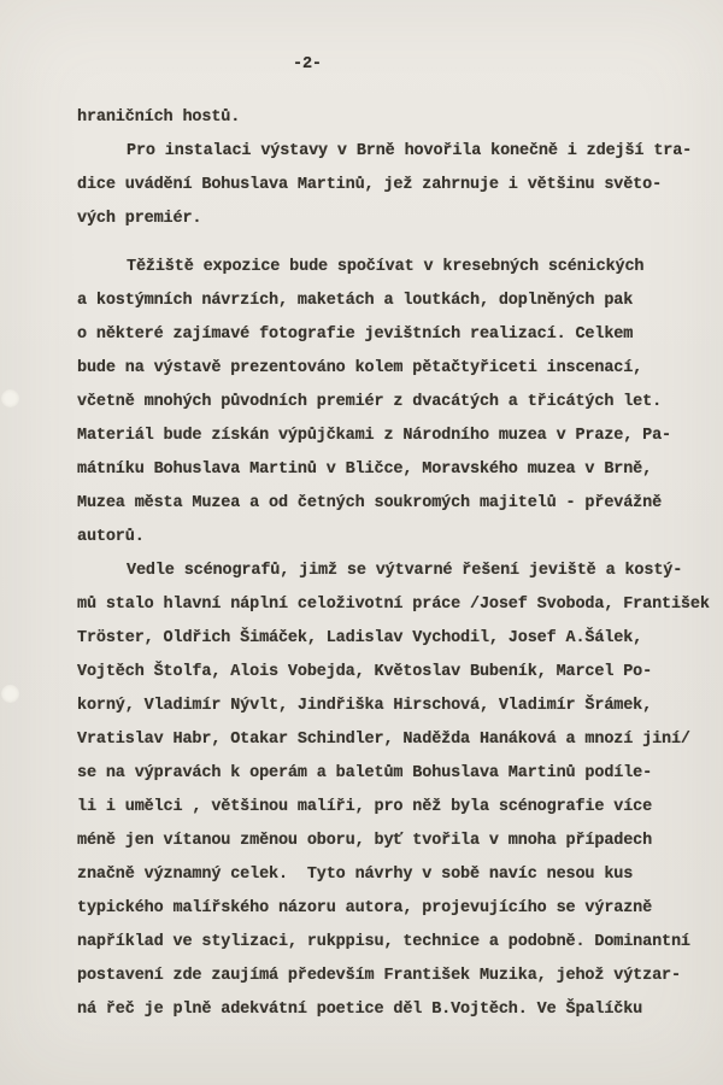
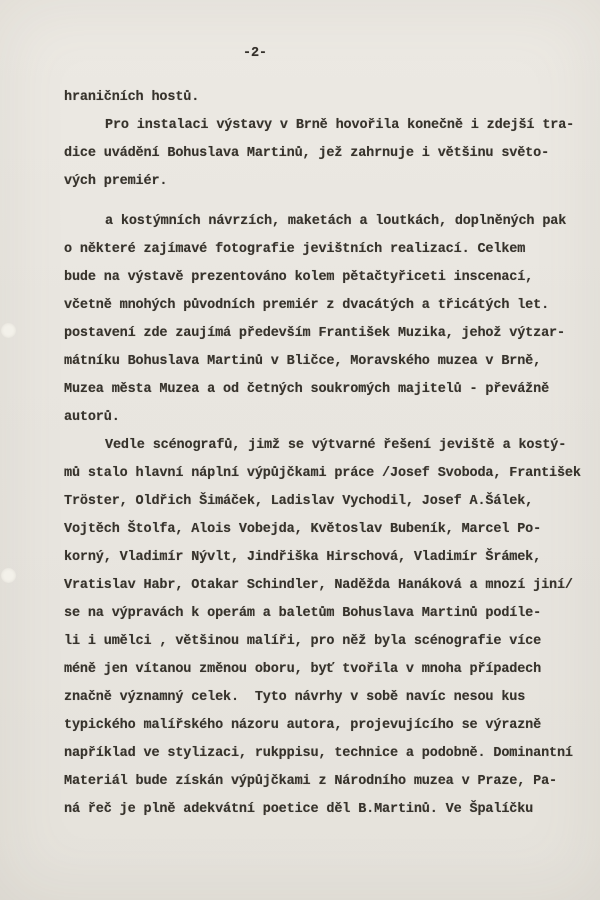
  -2-
  hraničních hostů.
  Pro instalaci výstavy v Brně hovořila konečně i zdejší tra-
  dice uvádění Bohuslava Martinů, jež zahrnuje i většinu světo-
  vých premiér.
- Těžiště expozice bude spočívat v kresebných scénických
  a kostýmních návrzích, maketách a loutkách, doplněných pak
  o některé zajímavé fotografie jevištních realizací. Celkem
  bude na výstavě prezentováno kolem pětačtyřiceti inscenací,
  včetně mnohých původních premiér z dvacátých a třicátých let.
- Materiál bude získán výpůjčkami z Národního muzea v Praze, Pa-
+ postavení zde zaujímá především František Muzika, jehož výtzar-
  mátníku Bohuslava Martinů v Bličce, Moravského muzea v Brně,
  Muzea města Muzea a od četných soukromých majitelů - převážně
  autorů.
  Vedle scénografů, jimž se výtvarné řešení jeviště a kostý-
- mů stalo hlavní náplní celoživotní práce /Josef Svoboda, František
+ mů stalo hlavní náplní výpůjčkami práce /Josef Svoboda, František
  Tröster, Oldřich Šimáček, Ladislav Vychodil, Josef A.Šálek,
  Vojtěch Štolfa, Alois Vobejda, Květoslav Bubeník, Marcel Po-
  korný, Vladimír Nývlt, Jindřiška Hirschová, Vladimír Šrámek,
  Vratislav Habr, Otakar Schindler, Naděžda Hanáková a mnozí jiní/
  se na výpravách k operám a baletům Bohuslava Martinů podíle-
  li i umělci , většinou malíři, pro něž byla scénografie více
  méně jen vítanou změnou oboru, byť tvořila v mnoha případech
  značně významný celek. Tyto návrhy v sobě navíc nesou kus
  typického malířského názoru autora, projevujícího se výrazně
  například ve stylizaci, rukppisu, technice a podobně. Dominantní
- postavení zde zaujímá především František Muzika, jehož výtzar-
+ Materiál bude získán výpůjčkami z Národního muzea v Praze, Pa-
- ná řeč je plně adekvátní poetice děl B.Vojtěch. Ve Špalíčku
+ ná řeč je plně adekvátní poetice děl B.Martinů. Ve Špalíčku
